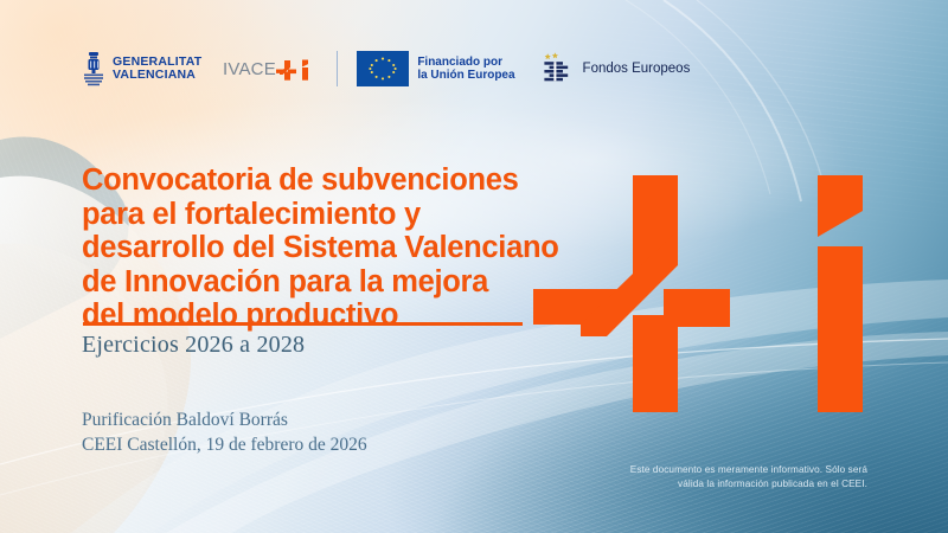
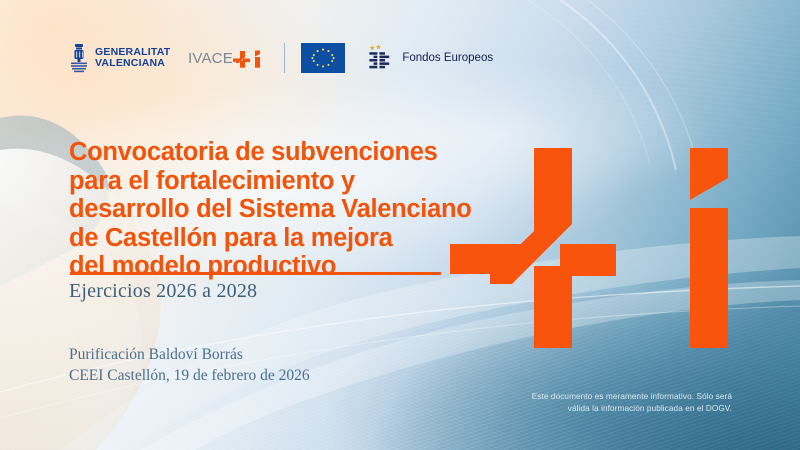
  GENERALITAT
  VALENCIANA
  IVACE
- Financiado por
- la Unión Europea
  Fondos Europeos
  Convocatoria de subvenciones
  para el fortalecimiento y
  desarrollo del Sistema Valenciano
- de Innovación para la mejora
+ de Castellón para la mejora
  del modelo productivo
  Ejercicios 2026 a 2028
  Purificación Baldoví Borrás
  CEEI Castellón, 19 de febrero de 2026
  Este documento es meramente informativo. Sólo será
- válida la información publicada en el CEEI.
+ válida la información publicada en el DOGV.
